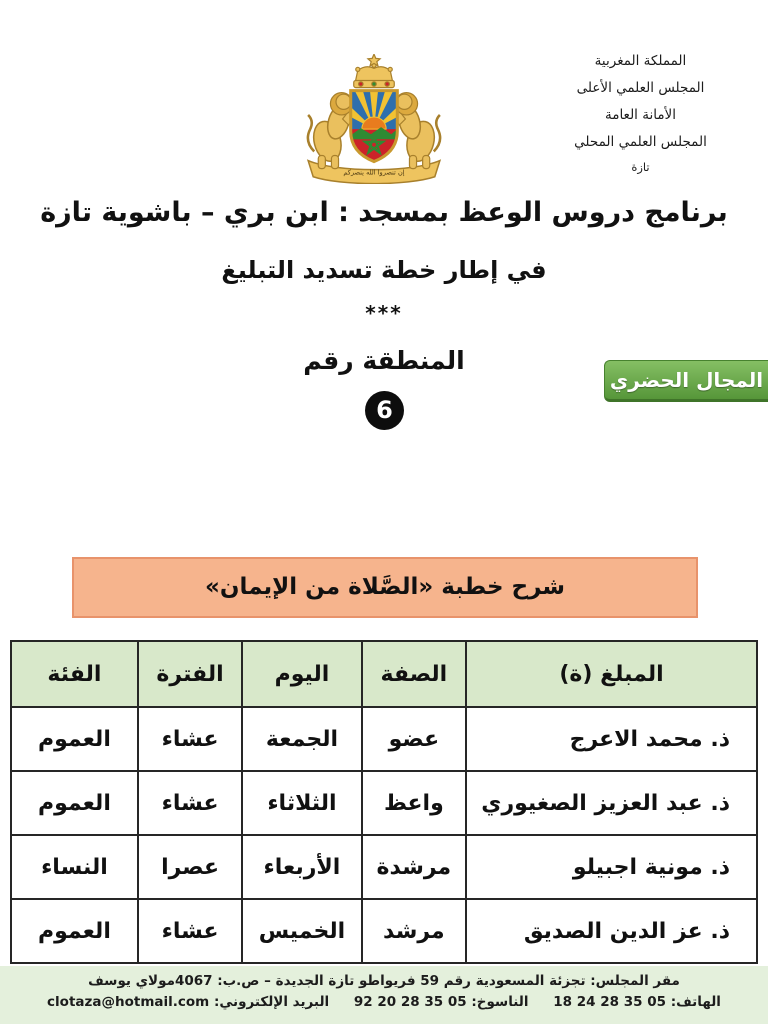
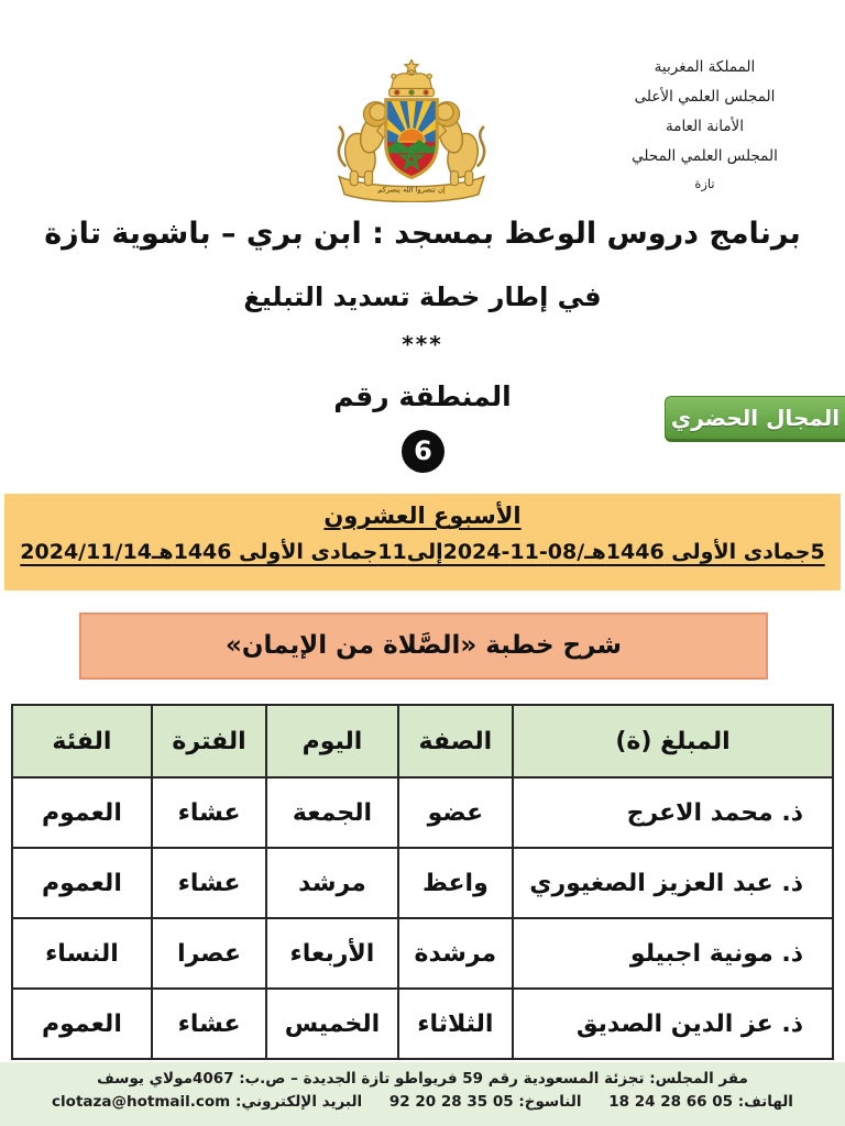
  المملكة المغربية
  المجلس العلمي الأعلى
  الأمانة العامة
  المجلس العلمي المحلي
  تازة
  إن تنصروا الله ينصركم
  برنامج دروس الوعظ بمسجد : ابن بري – باشوية تازة
  في إطار خطة تسديد التبليغ
  ***
  المنطقة رقم
  6
  المجال الحضري
+ الأسبوع العشرون
+ 5جمادى الأولى 1446هـ/08-11-2024إلى11جمادى الأولى 1446هـ2024/11/14
  شرح خطبة «الصَّلاة من الإيمان»
  المبلغ (ة)	الصفة	اليوم	الفترة	الفئة
  ذ. محمد الاعرج	عضو	الجمعة	عشاء	العموم
- ذ. عبد العزيز الصغيوري	واعظ	الثلاثاء	عشاء	العموم
+ ذ. عبد العزيز الصغيوري	واعظ	مرشد	عشاء	العموم
  ذ. مونية اجبيلو	مرشدة	الأربعاء	عصرا	النساء
- ذ. عز الدين الصديق	مرشد	الخميس	عشاء	العموم
+ ذ. عز الدين الصديق	الثلاثاء	الخميس	عشاء	العموم
  مقر المجلس: تجزئة المسعودية رقم 59 فريواطو تازة الجديدة – ص.ب: 4067مولاي يوسف
- الهاتف: 05 35 28 24 18 الناسوخ: 05 35 28 20 92 البريد الإلكتروني: clotaza@hotmail.com
+ الهاتف: 05 66 28 24 18 الناسوخ: 05 35 28 20 92 البريد الإلكتروني: clotaza@hotmail.com
